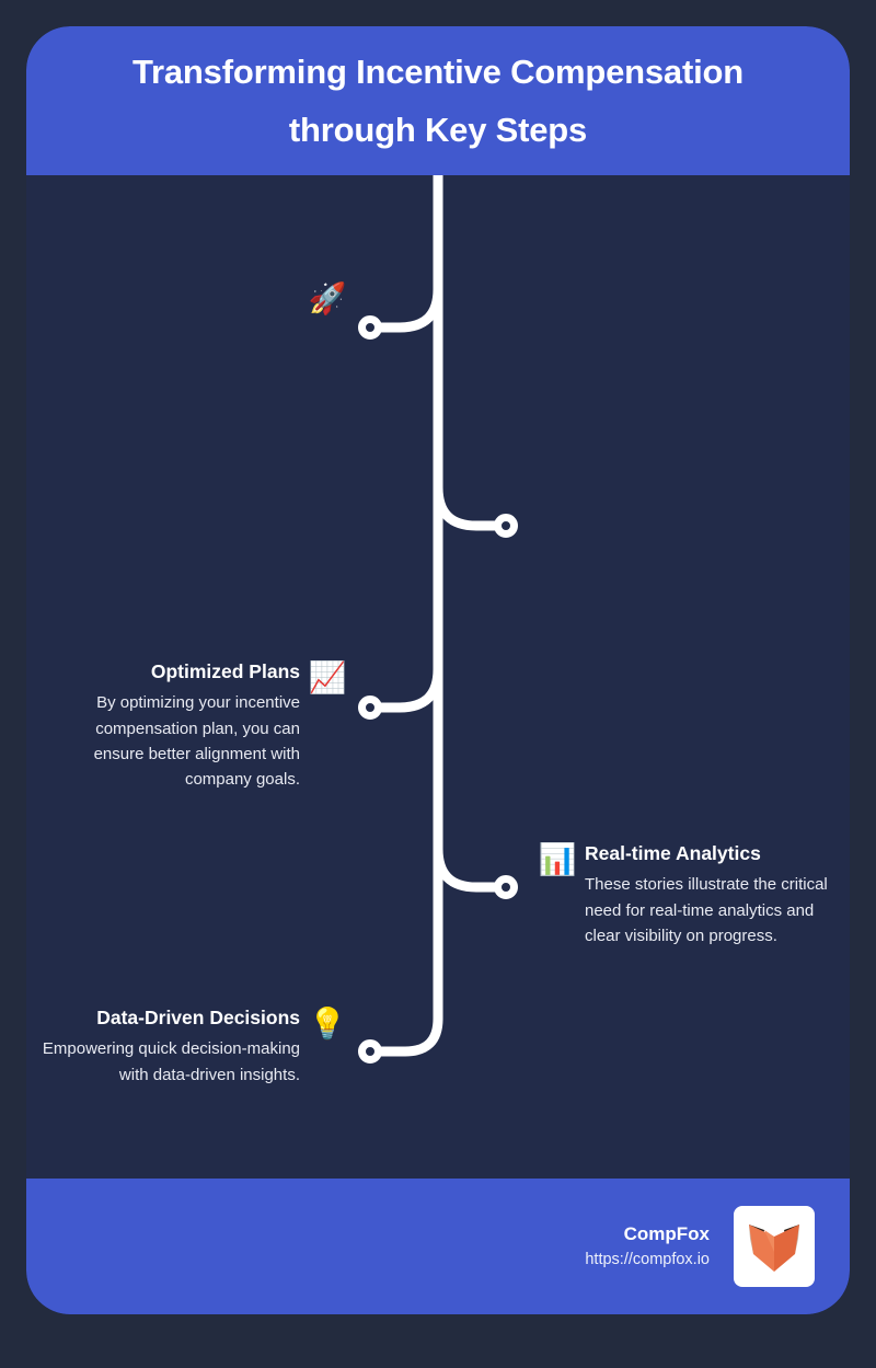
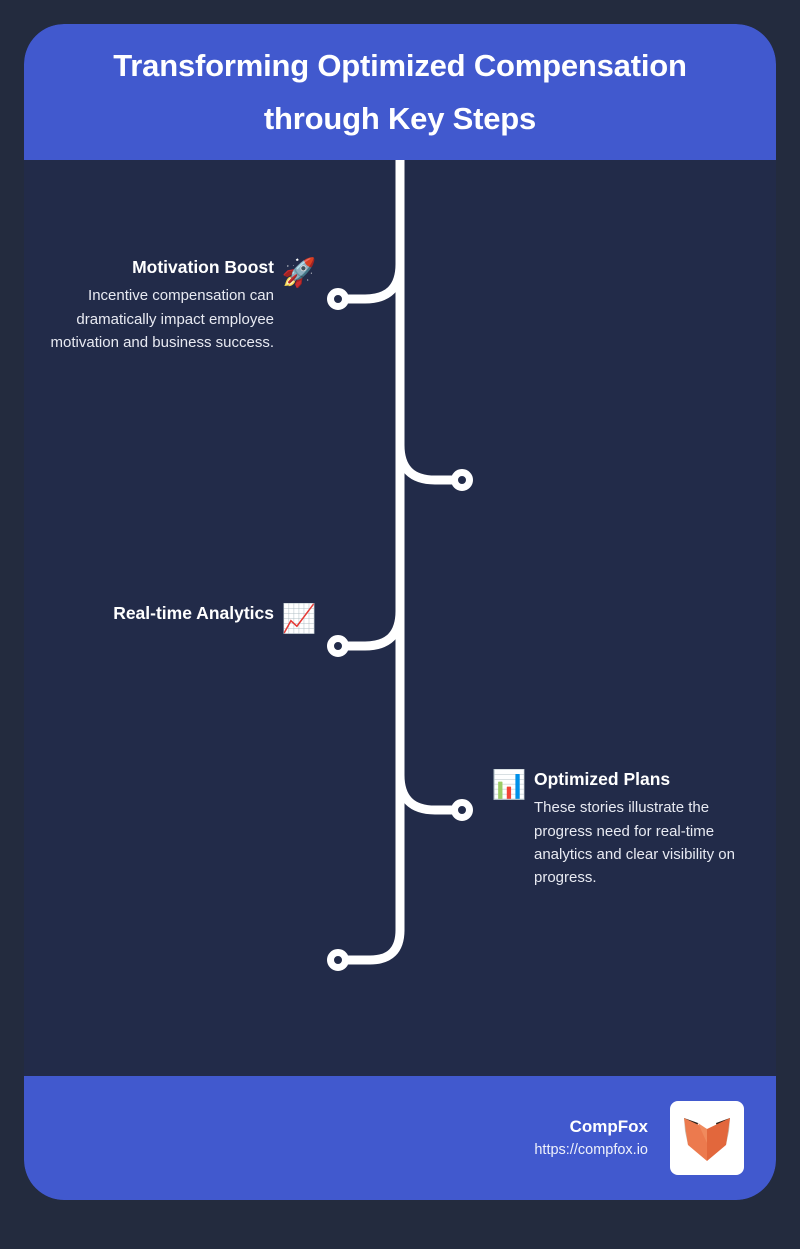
- Transforming Incentive Compensation through Key Steps
+ Transforming Optimized Compensation through Key Steps
+ Motivation Boost
+ Incentive compensation can dramatically impact employee motivation and business success.
  🚀
- Optimized Plans
+ Real-time Analytics
- By optimizing your incentive compensation plan, you can ensure better alignment with company goals.
  📈
  📊
- Real-time Analytics
+ Optimized Plans
- These stories illustrate the critical need for real-time analytics and clear visibility on progress.
+ These stories illustrate the progress need for real-time analytics and clear visibility on progress.
- Data-Driven Decisions
- Empowering quick decision-making with data-driven insights.
- 💡
  CompFox
  https://compfox.io
